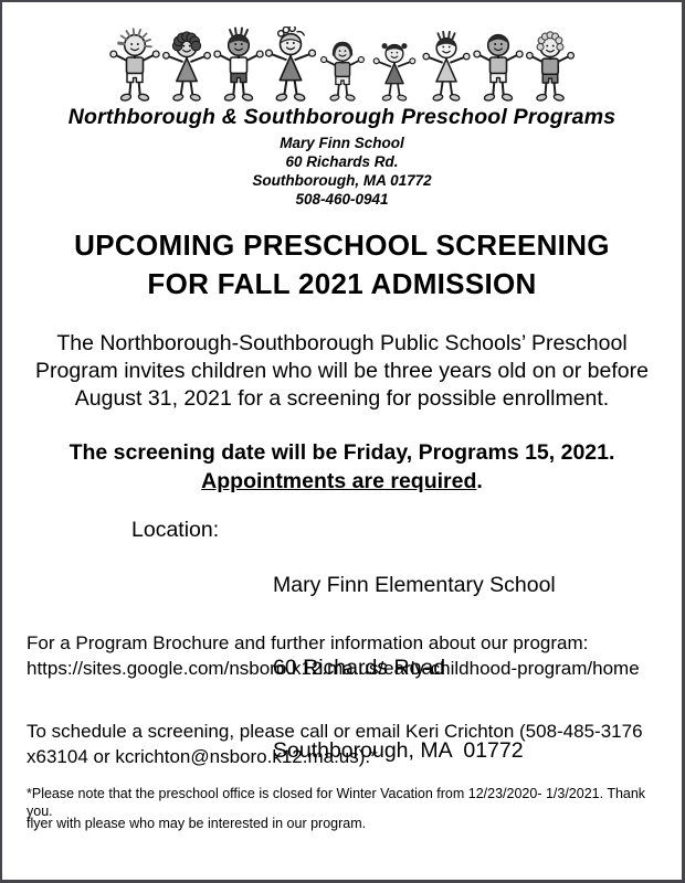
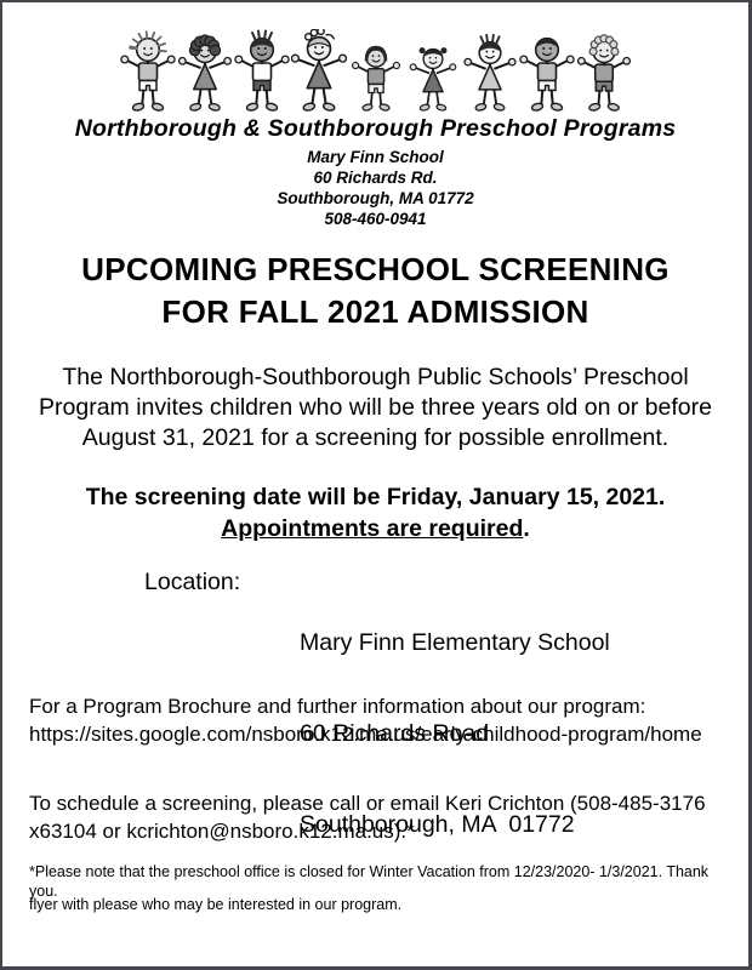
  Northborough & Southborough Preschool Programs
  Mary Finn School
  60 Richards Rd.
  Southborough, MA 01772
  508-460-0941
  UPCOMING PRESCHOOL SCREENING
  FOR FALL 2021 ADMISSION
  The Northborough-Southborough Public Schools’ Preschool
  Program invites children who will be three years old on or before
  August 31, 2021 for a screening for possible enrollment.
- The screening date will be Friday, Programs 15, 2021.
+ The screening date will be Friday, January 15, 2021.
  Appointments are required.
  Location:
  Mary Finn Elementary School
  60 Richards Road
  Southborough, MA 01772
  For a Program Brochure and further information about our program:
  https://sites.google.com/nsboro.k12.ma.us/early-childhood-program/home
  To schedule a screening, please call or email Keri Crichton (508-485-3176
  x63104 or kcrichton@nsboro.k12.ma.us).*
  *Please note that the preschool office is closed for Winter Vacation from 12/23/2020- 1/3/2021. Thank you.
  flyer with please who may be interested in our program.
